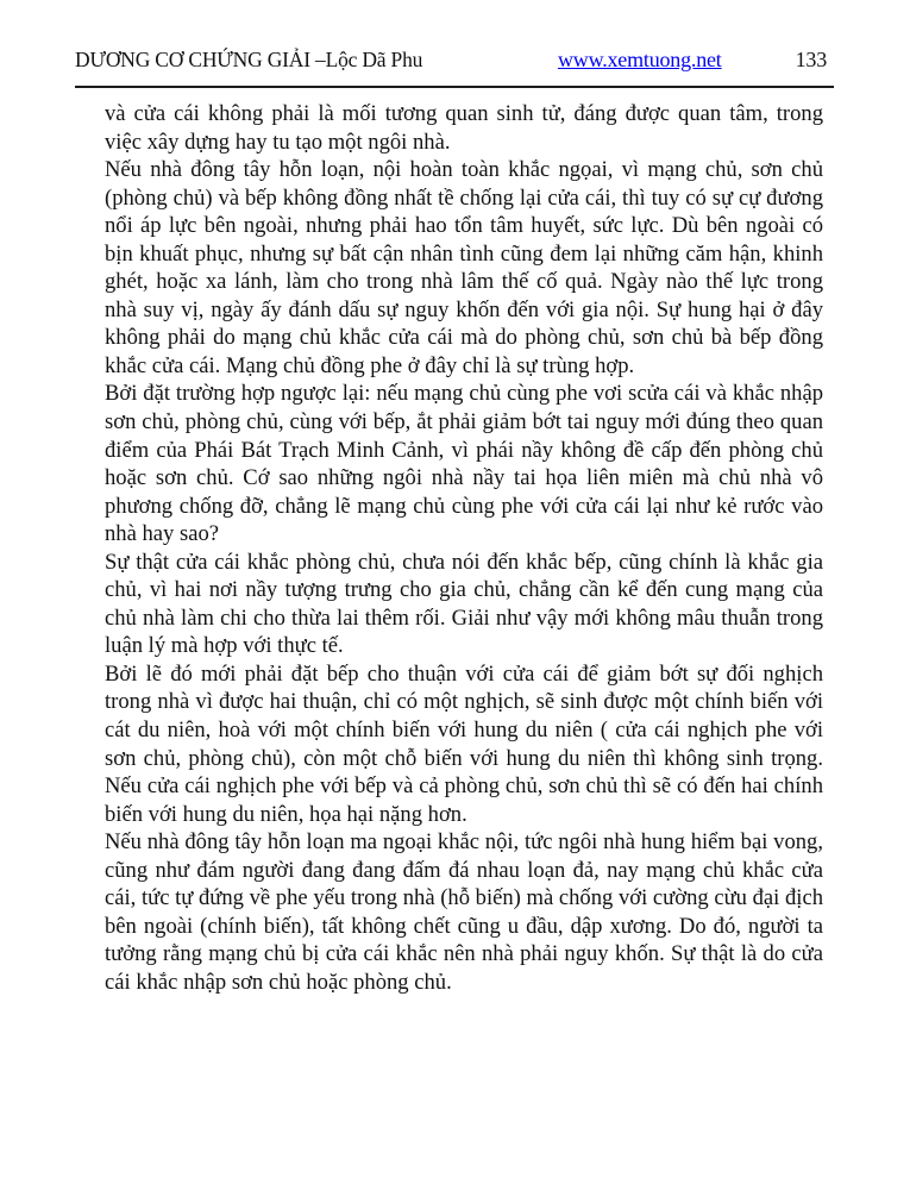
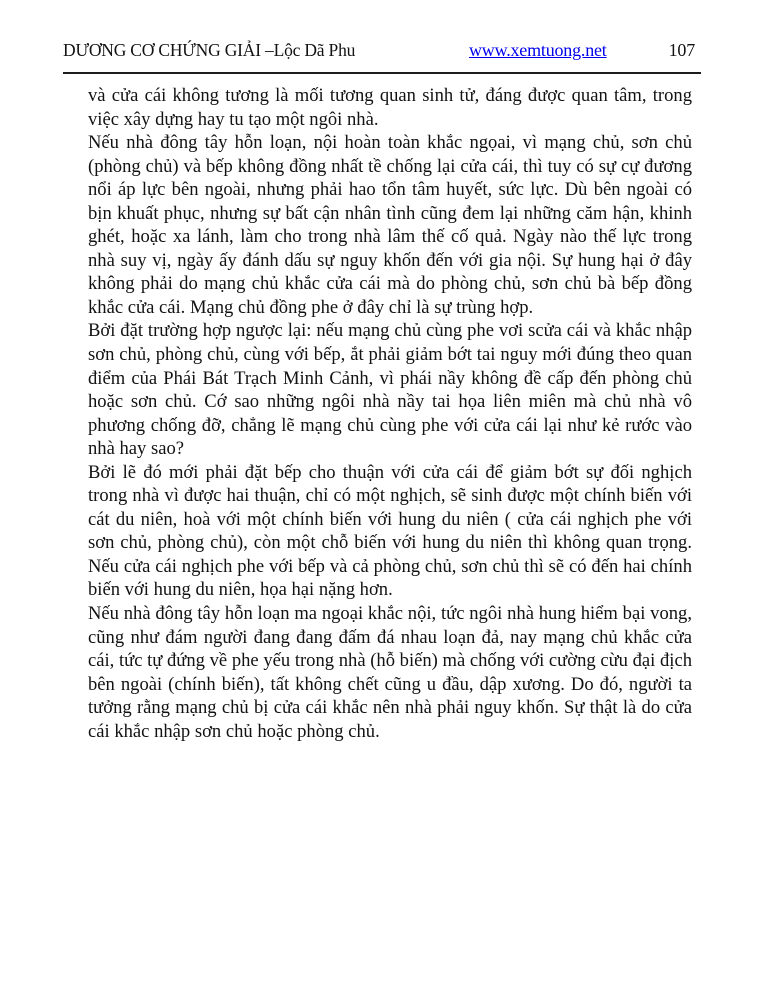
  DƯƠNG CƠ CHỨNG GIẢI –Lộc Dã Phu
  www.xemtuong.net
- 133
+ 107
- và cửa cái không phải là mối tương quan sinh tử, đáng được quan tâm, trong việc xây dựng hay tu tạo một ngôi nhà.
+ và cửa cái không tương là mối tương quan sinh tử, đáng được quan tâm, trong việc xây dựng hay tu tạo một ngôi nhà.
  Nếu nhà đông tây hỗn loạn, nội hoàn toàn khắc ngọai, vì mạng chủ, sơn chủ (phòng chủ) và bếp không đồng nhất tề chống lại cửa cái, thì tuy có sự cự đương nổi áp lực bên ngoài, nhưng phải hao tổn tâm huyết, sức lực. Dù bên ngoài có bịn khuất phục, nhưng sự bất cận nhân tình cũng đem lại những căm hận, khinh ghét, hoặc xa lánh, làm cho trong nhà lâm thế cố quả. Ngày nào thế lực trong nhà suy vị, ngày ấy đánh dấu sự nguy khốn đến với gia nội. Sự hung hại ở đây không phải do mạng chủ khắc cửa cái mà do phòng chủ, sơn chủ bà bếp đồng khắc cửa cái. Mạng chủ đồng phe ở đây chỉ là sự trùng hợp.
  Bởi đặt trường hợp ngược lại: nếu mạng chủ cùng phe vơi scửa cái và khắc nhập sơn chủ, phòng chủ, cùng với bếp, ắt phải giảm bớt tai nguy mới đúng theo quan điểm của Phái Bát Trạch Minh Cảnh, vì phái nầy không đề cấp đến phòng chủ hoặc sơn chủ. Cớ sao những ngôi nhà nầy tai họa liên miên mà chủ nhà vô phương chống đỡ, chẳng lẽ mạng chủ cùng phe với cửa cái lại như kẻ rước vào nhà hay sao?
- Sự thật cửa cái khắc phòng chủ, chưa nói đến khắc bếp, cũng chính là khắc gia chủ, vì hai nơi nầy tượng trưng cho gia chủ, chẳng cần kể đến cung mạng của chủ nhà làm chi cho thừa lai thêm rối. Giải như vậy mới không mâu thuẫn trong luận lý mà hợp với thực tế.
- Bởi lẽ đó mới phải đặt bếp cho thuận với cửa cái để giảm bớt sự đối nghịch trong nhà vì được hai thuận, chỉ có một nghịch, sẽ sinh được một chính biến với cát du niên, hoà với một chính biến với hung du niên ( cửa cái nghịch phe với sơn chủ, phòng chủ), còn một chỗ biến với hung du niên thì không sinh trọng. Nếu cửa cái nghịch phe với bếp và cả phòng chủ, sơn chủ thì sẽ có đến hai chính biến với hung du niên, họa hại nặng hơn.
+ Bởi lẽ đó mới phải đặt bếp cho thuận với cửa cái để giảm bớt sự đối nghịch trong nhà vì được hai thuận, chỉ có một nghịch, sẽ sinh được một chính biến với cát du niên, hoà với một chính biến với hung du niên ( cửa cái nghịch phe với sơn chủ, phòng chủ), còn một chỗ biến với hung du niên thì không quan trọng. Nếu cửa cái nghịch phe với bếp và cả phòng chủ, sơn chủ thì sẽ có đến hai chính biến với hung du niên, họa hại nặng hơn.
  Nếu nhà đông tây hỗn loạn ma ngoại khắc nội, tức ngôi nhà hung hiểm bại vong, cũng như đám người đang đang đấm đá nhau loạn đả, nay mạng chủ khắc cửa cái, tức tự đứng về phe yếu trong nhà (hỗ biến) mà chống với cường cừu đại địch bên ngoài (chính biến), tất không chết cũng u đầu, dập xương. Do đó, người ta tưởng rằng mạng chủ bị cửa cái khắc nên nhà phải nguy khốn. Sự thật là do cửa cái khắc nhập sơn chủ hoặc phòng chủ.
